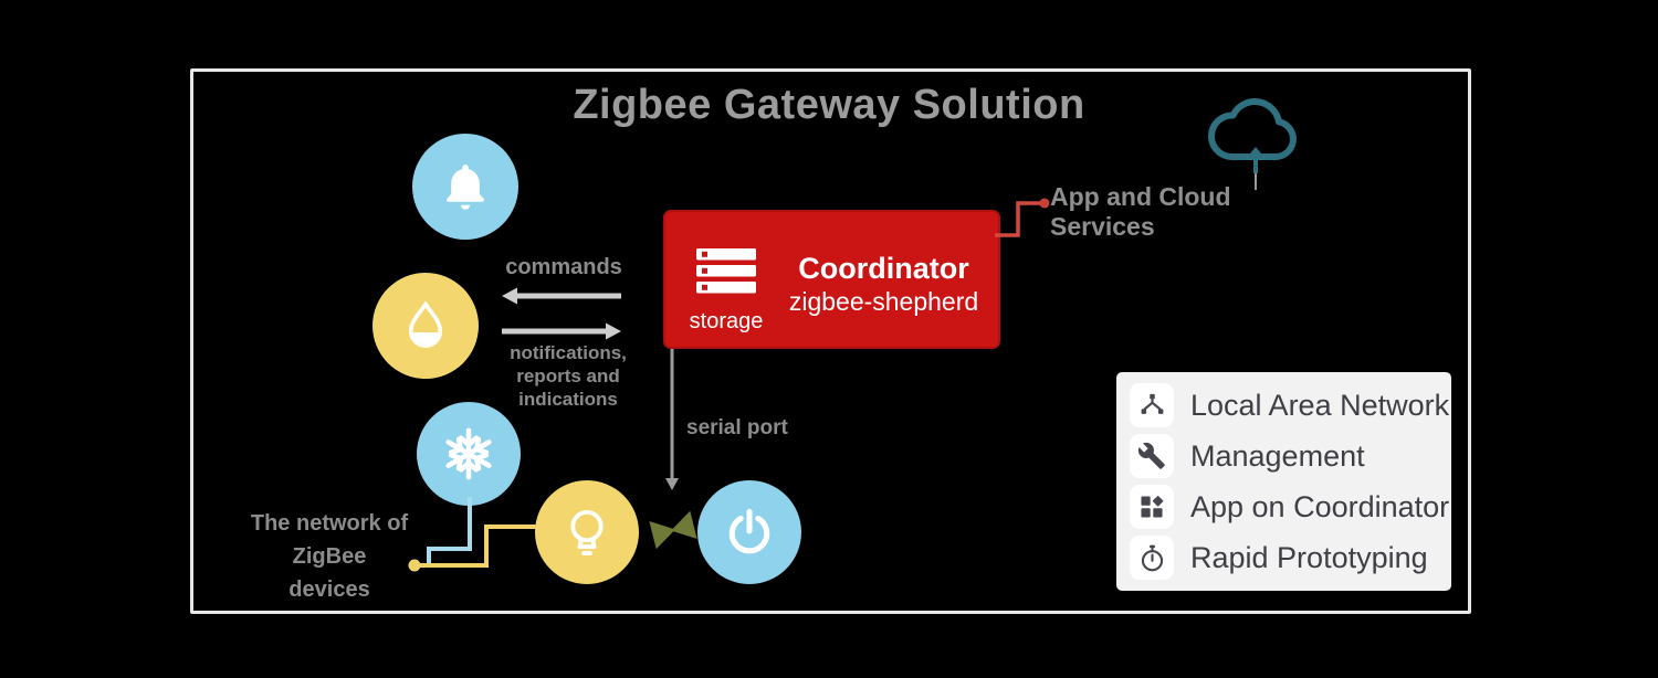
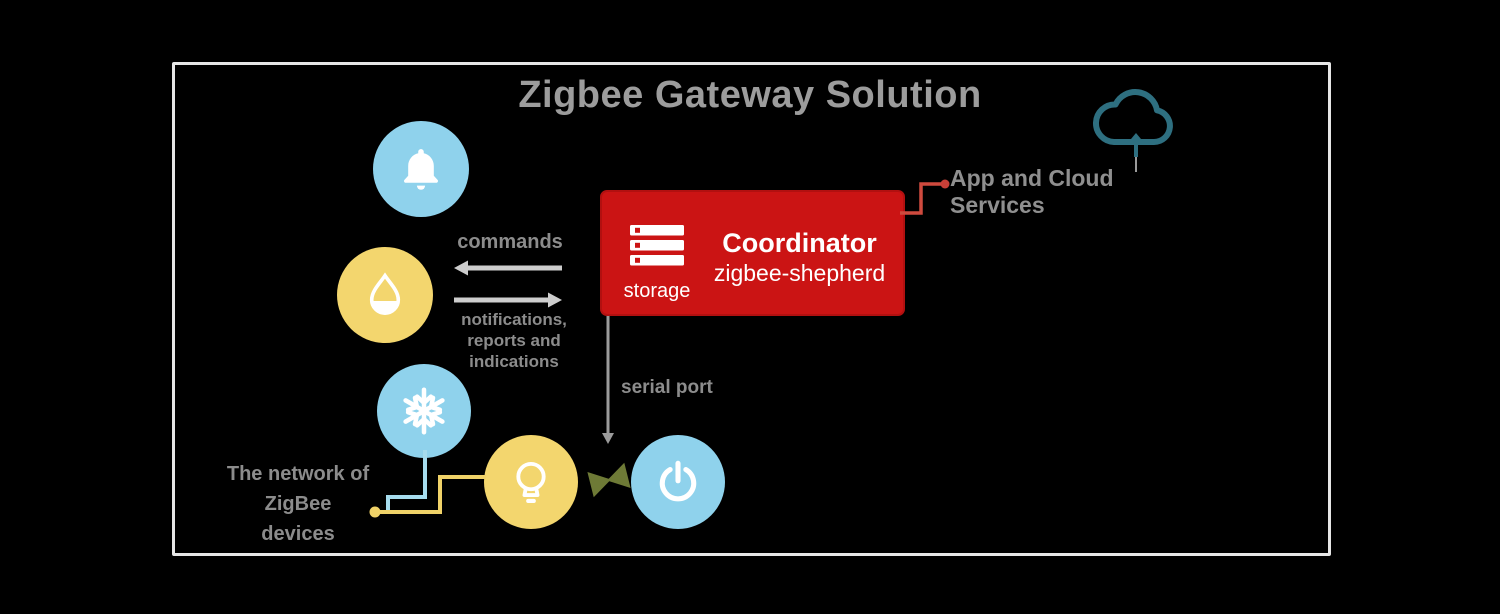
  Zigbee Gateway Solution
  storage
  Coordinator
  zigbee-shepherd
  App and Cloud Services
  commands
  notifications,
  reports and
  indications
  serial port
  The network of ZigBee
  devices
- Local Area Network
- Management
- App on Coordinator
- Rapid Prototyping
